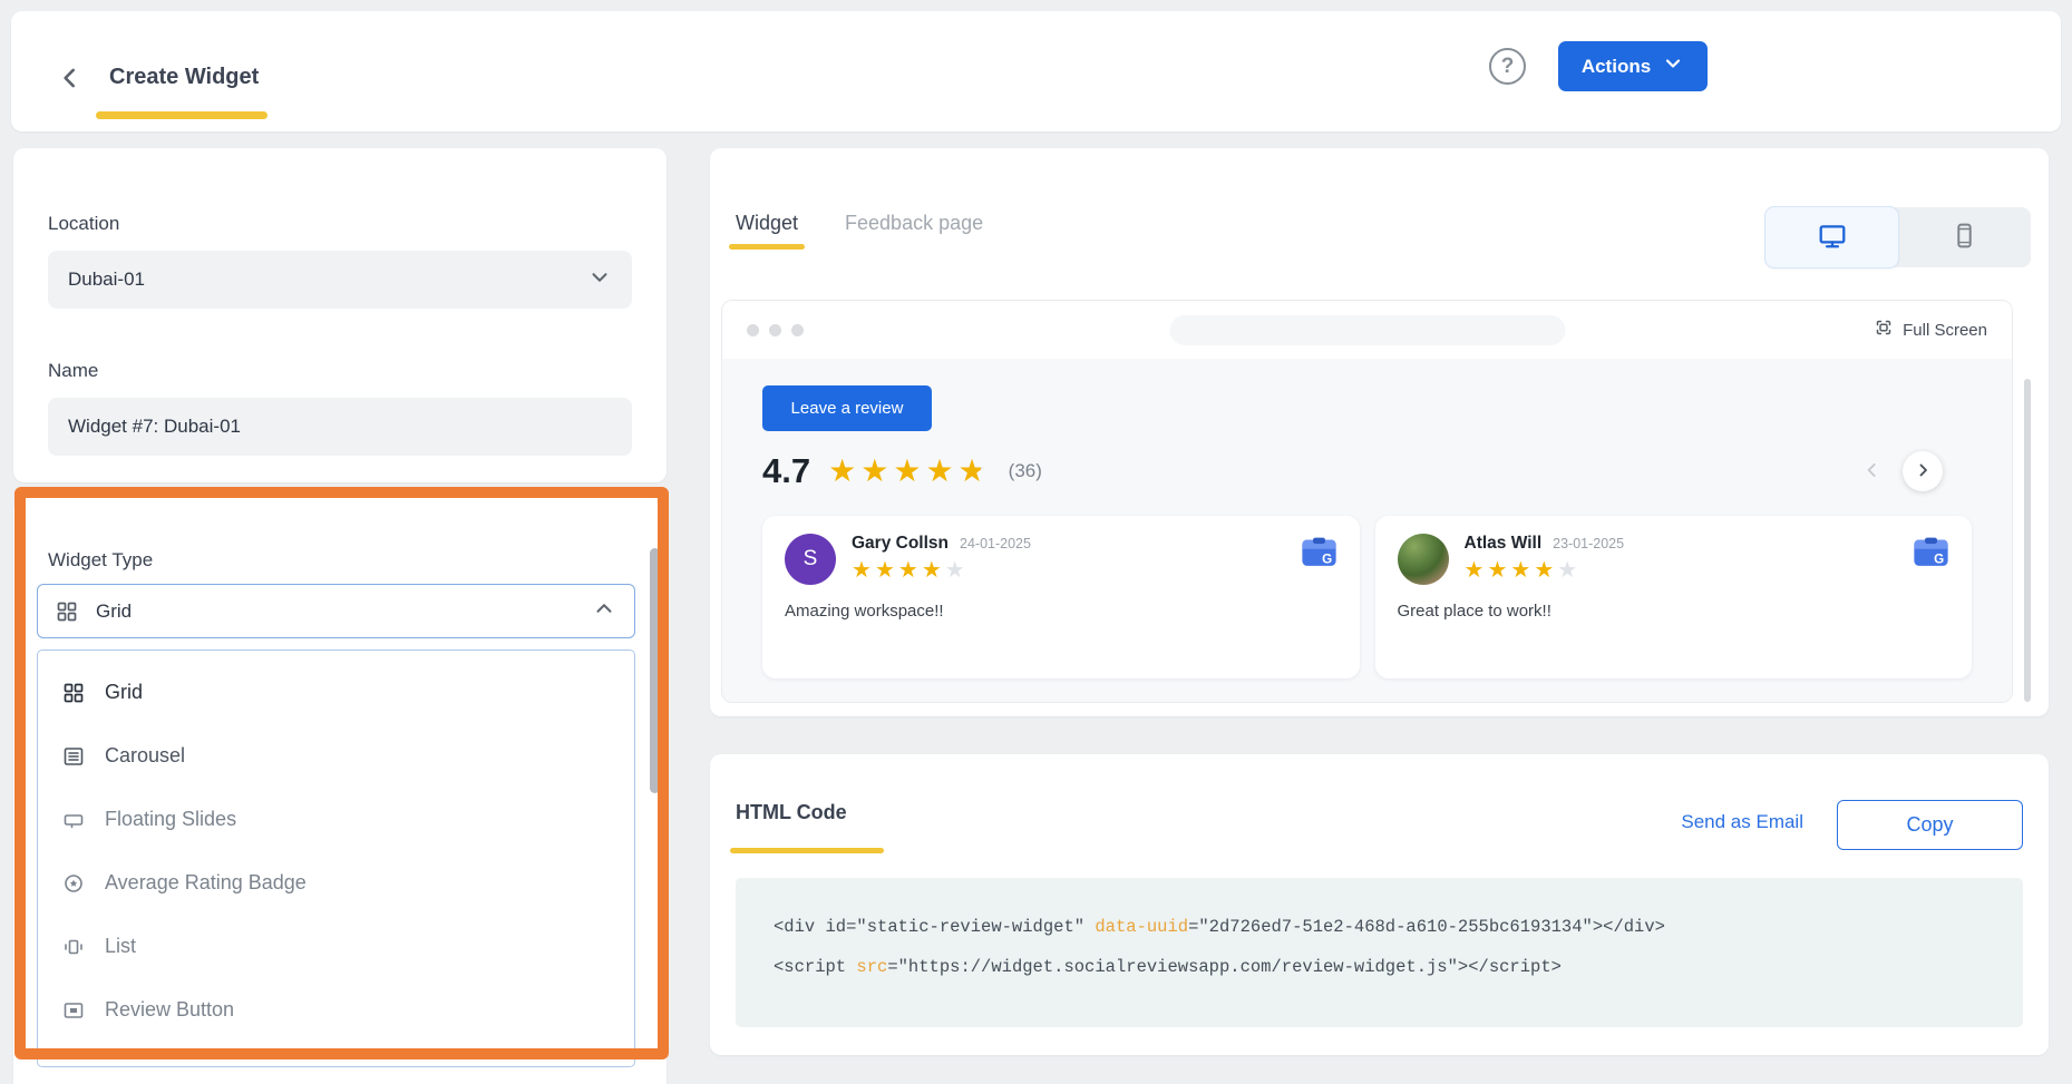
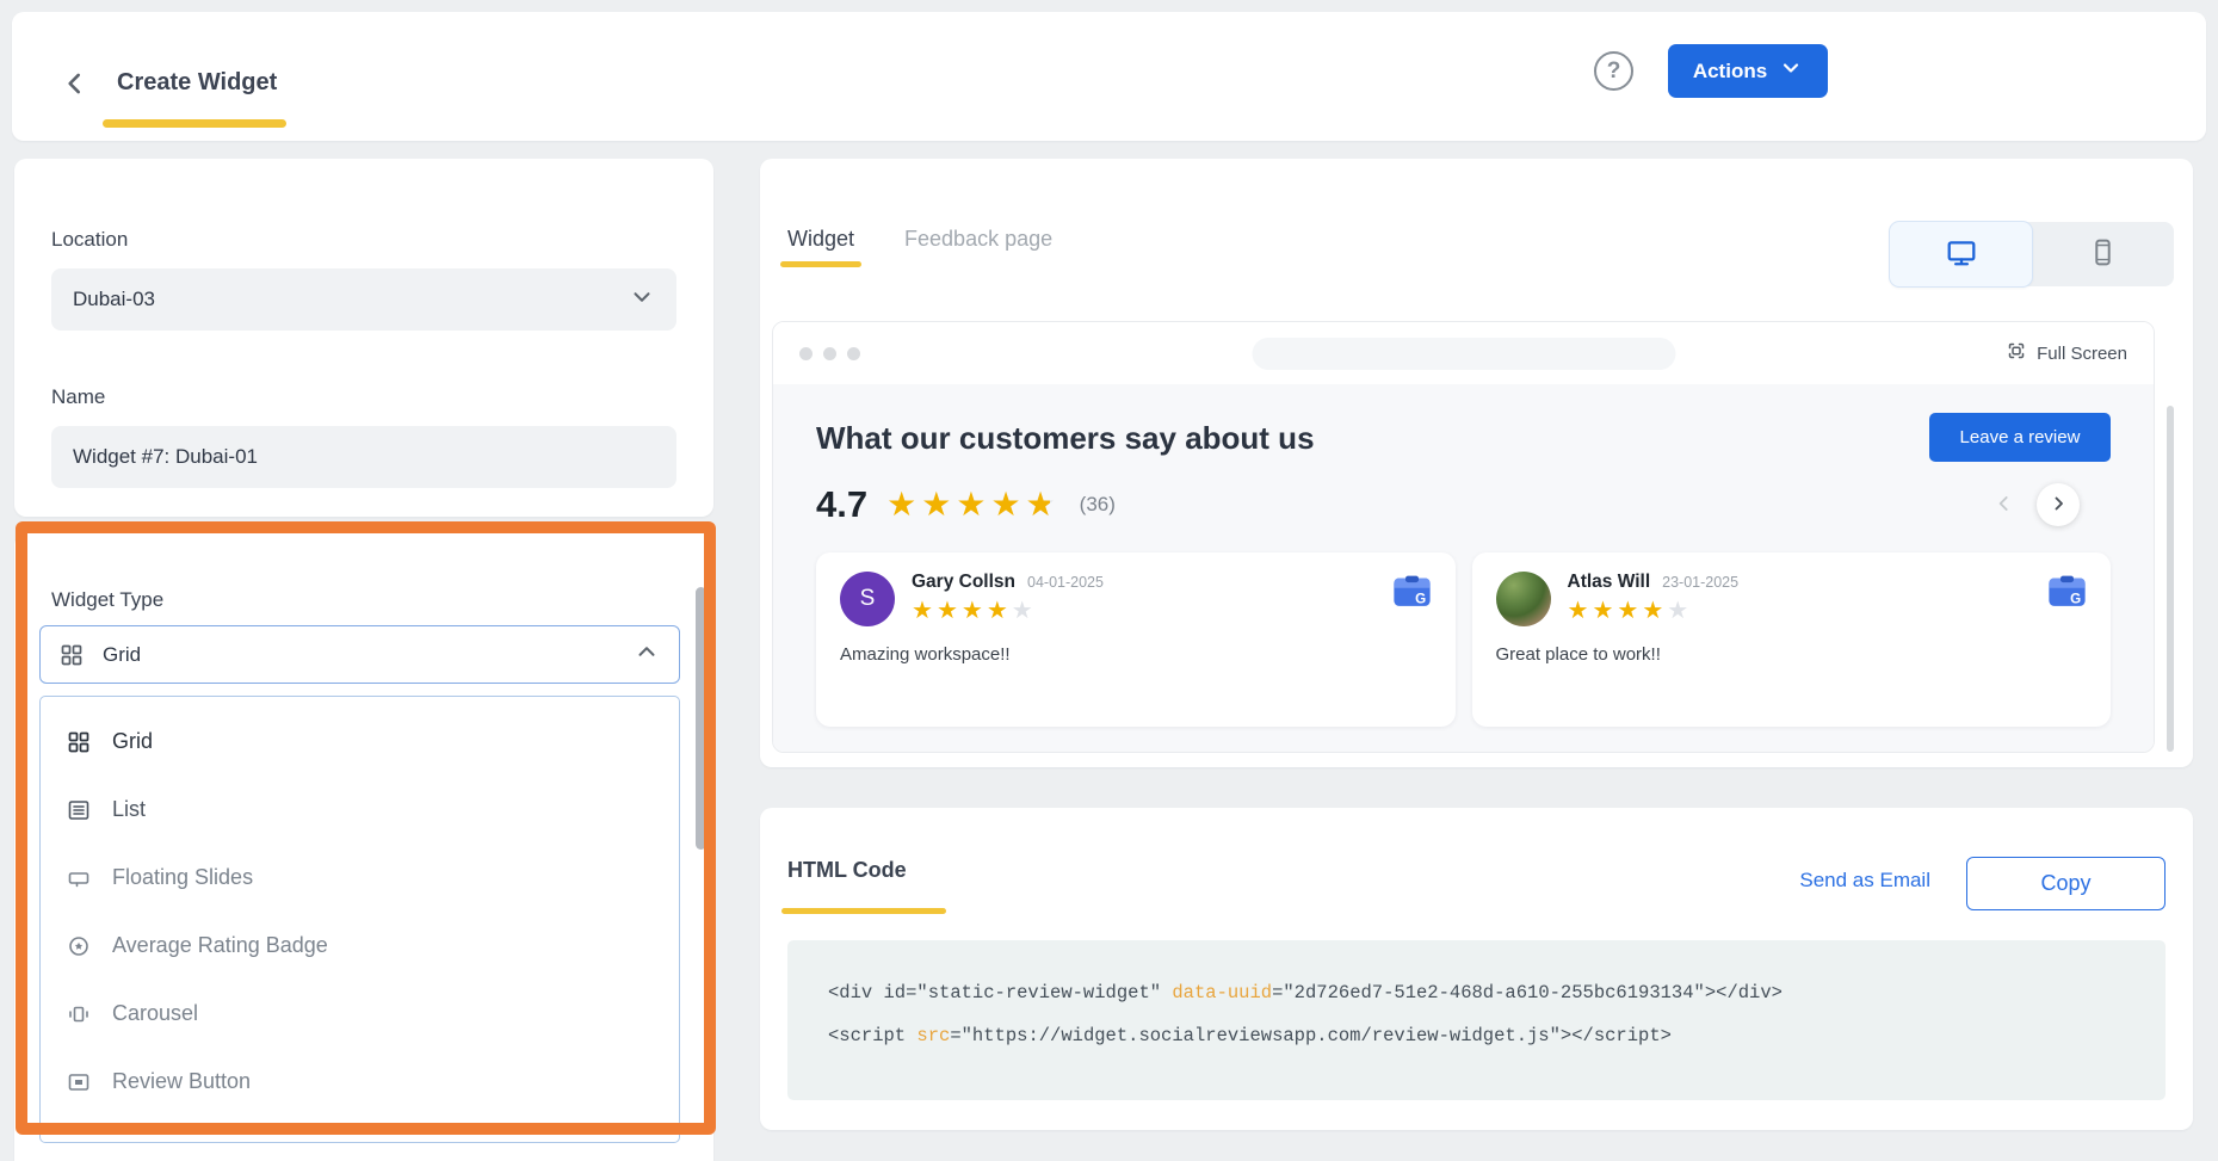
  Create Widget
  ?
  Actions
  Location
- Dubai-01
+ Dubai-03
  Name
  Widget #7: Dubai-01
  Widget Type
  Grid
  Grid
- Carousel
+ List
  Floating Slides
  Average Rating Badge
- List
+ Carousel
  Review Button
  Widget
  Feedback page
  Full Screen
+ What our customers say about us
  Leave a review
  4.7
  ★★★★★
  ★
  (36)
  S
  Gary Collsn
- 24-01-2025
+ 04-01-2025
  ★★★★★
  G
  Amazing workspace!!
  Atlas Will
  23-01-2025
  ★★★★★
  G
  Great place to work!!
  HTML Code
  Send as Email
  Copy
  <div id="static-review-widget" data-uuid="2d726ed7-51e2-468d-a610-255bc6193134"></div>
  <script src="https://widget.socialreviewsapp.com/review-widget.js"></script>
